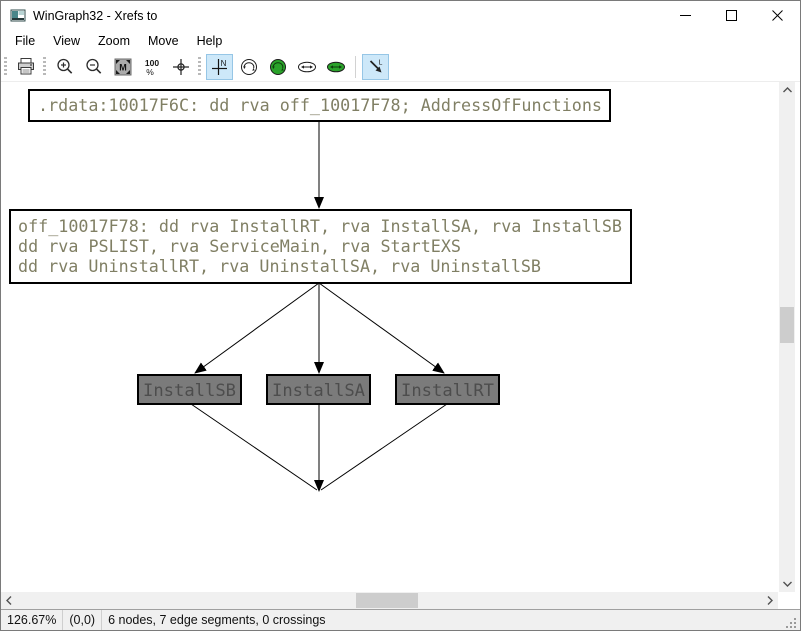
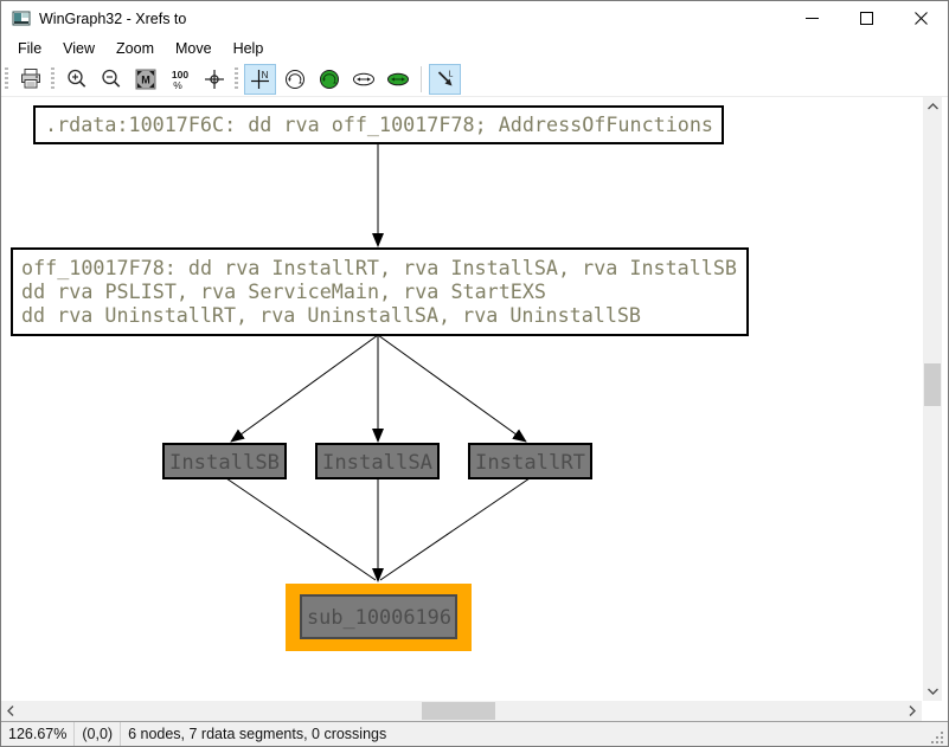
  WinGraph32 - Xrefs to
  File
  View
  Zoom
  Move
  Help
  M
  100
  %
  N
  .rdata:10017F6C: dd rva off_10017F78; AddressOfFunctions
  off_10017F78: dd rva InstallRT, rva InstallSA, rva InstallSB
  dd rva PSLIST, rva ServiceMain, rva StartEXS
  dd rva UninstallRT, rva UninstallSA, rva UninstallSB
  InstallSB
  InstallSA
  InstallRT
+ sub_10006196
  126.67%
  (0,0)
- 6 nodes, 7 edge segments, 0 crossings
+ 6 nodes, 7 rdata segments, 0 crossings
